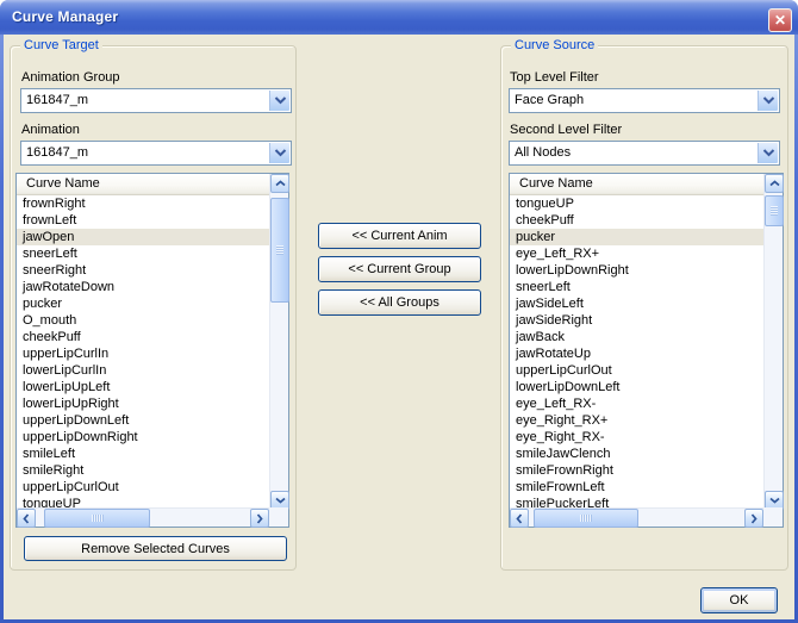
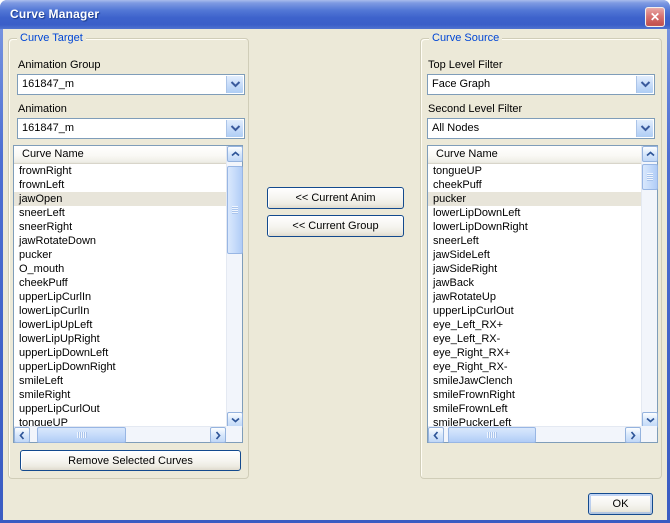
  Curve Manager
  ✕
  Curve Target
  Animation Group
  161847_m
  Animation
  161847_m
  Curve Name
  frownRight
  frownLeft
  jawOpen
  sneerLeft
  sneerRight
  jawRotateDown
  pucker
  O_mouth
  cheekPuff
  upperLipCurlIn
  lowerLipCurlIn
  lowerLipUpLeft
  lowerLipUpRight
  upperLipDownLeft
  upperLipDownRight
  smileLeft
  smileRight
  upperLipCurlOut
  tongueUP
  Remove Selected Curves
  << Current Anim
  << Current Group
- << All Groups
  Curve Source
  Top Level Filter
  Face Graph
  Second Level Filter
  All Nodes
  Curve Name
  tongueUP
  cheekPuff
  pucker
- eye_Left_RX+
+ lowerLipDownLeft
  lowerLipDownRight
  sneerLeft
  jawSideLeft
  jawSideRight
  jawBack
  jawRotateUp
  upperLipCurlOut
- lowerLipDownLeft
+ eye_Left_RX+
  eye_Left_RX-
  eye_Right_RX+
  eye_Right_RX-
  smileJawClench
  smileFrownRight
  smileFrownLeft
  smilePuckerLeft
  OK
